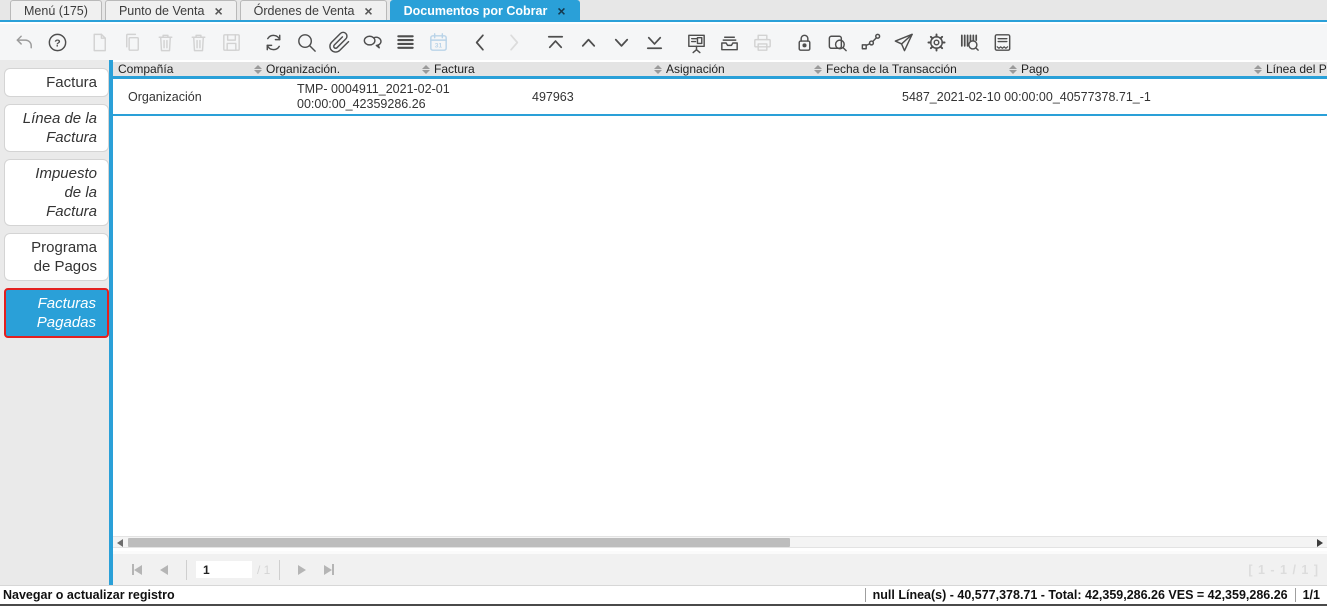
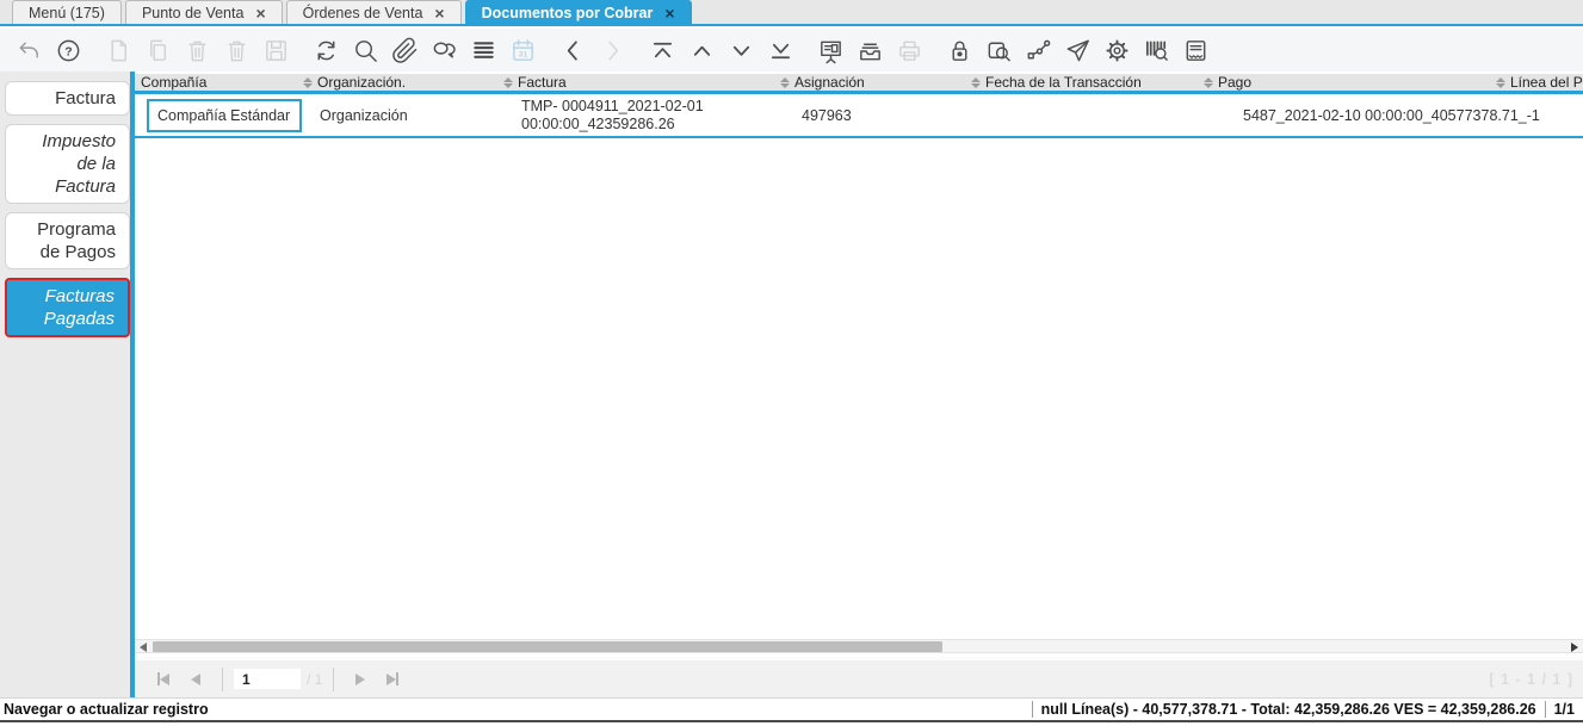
  Menú (175)
  Punto de Venta
  ×
  Órdenes de Venta
  ×
  Documentos por Cobrar
  ×
  ?
  Factura
- Línea de la Factura
  Impuesto de la Factura
  Programa de Pagos
  Facturas Pagadas
  Compañía
  Organización.
  Factura
  Asignación
  Fecha de la Transacción
  Pago
  Línea del P
+ Compañía Estándar
  Organización
  TMP- 0004911_2021-02-01
  00:00:00_42359286.26
  497963
  5487_2021-02-10 00:00:00_40577378.71_-1
  1
  / 1
  Navegar o actualizar registro
  null Línea(s) - 40,577,378.71 - Total: 42,359,286.26 VES = 42,359,286.26
  1/1
